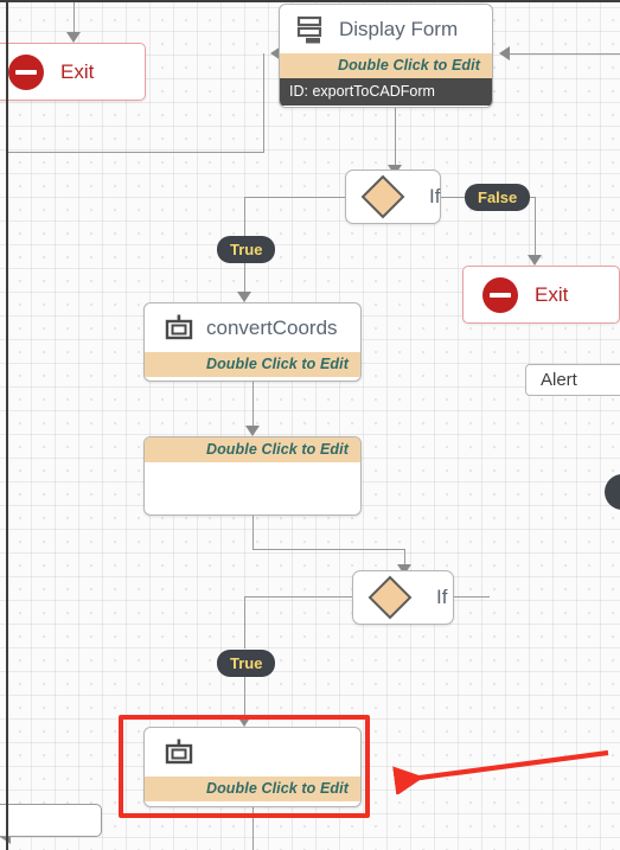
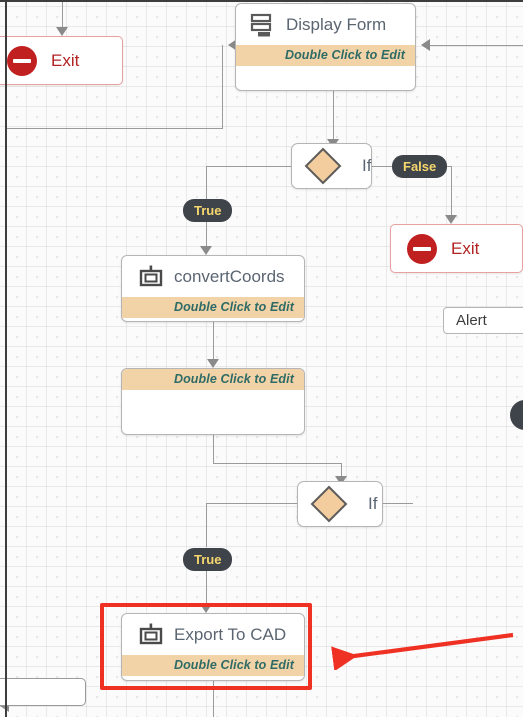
  Exit
  Display Form
  Double Click to Edit
- ID: exportToCADForm
  If
  False
  True
  Exit
  Alert
  convertCoords
  Double Click to Edit
  Double Click to Edit
  If
  True
+ Export To CAD
  Double Click to Edit
